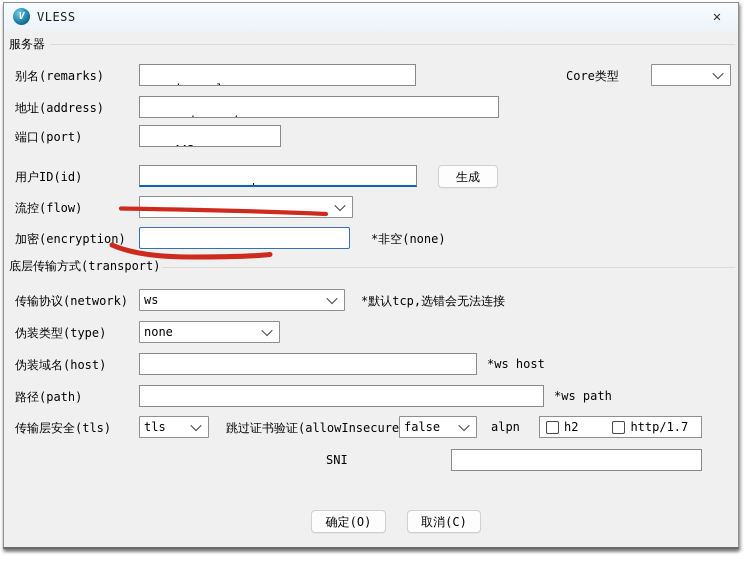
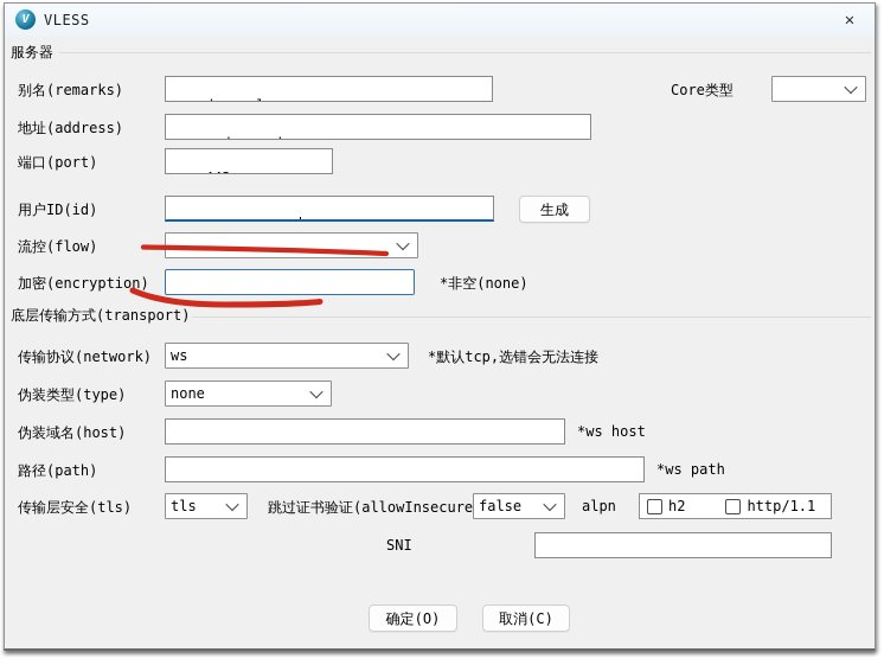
  V
  VLESS
  ✕
  服务器
  别名(remarks)
  Core类型
  地址(address)
  端口(port)
  用户ID(id)
  生成
  流控(flow)
  加密(encryption)
  *非空(none)
  底层传输方式(transport)
  传输协议(network)
  ws
  *默认tcp,选错会无法连接
  伪装类型(type)
  none
  伪装域名(host)
  *ws host
  路径(path)
  *ws path
  传输层安全(tls)
  tls
  跳过证书验证(allowInsecure
  false
  alpn
  h2
- http/1.7
+ http/1.1
  SNI
  确定(O)
  取消(C)
